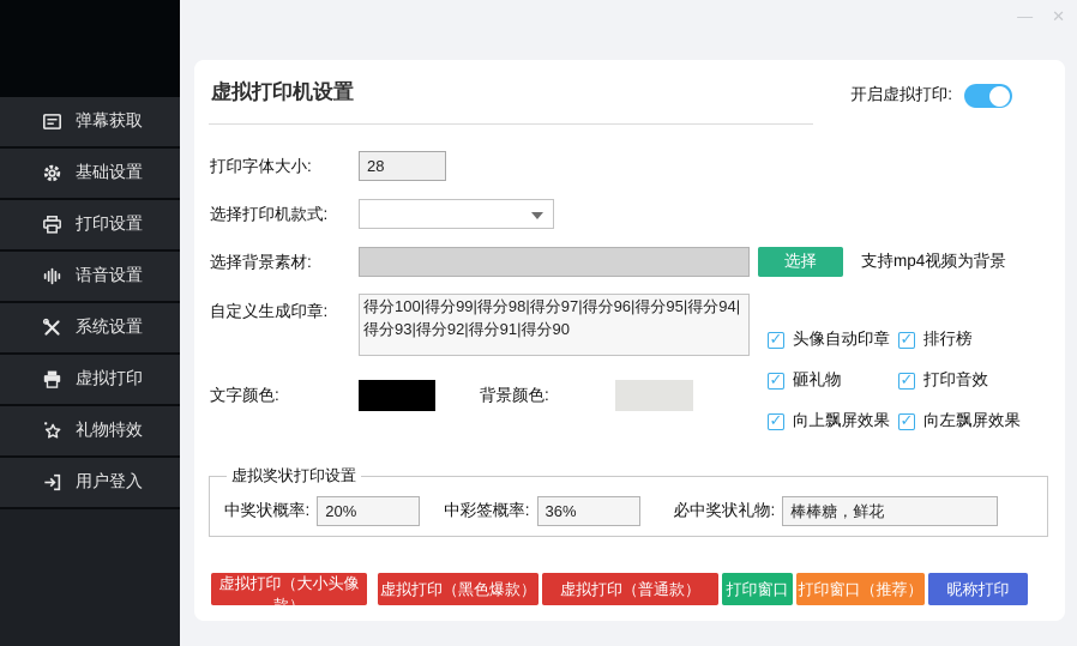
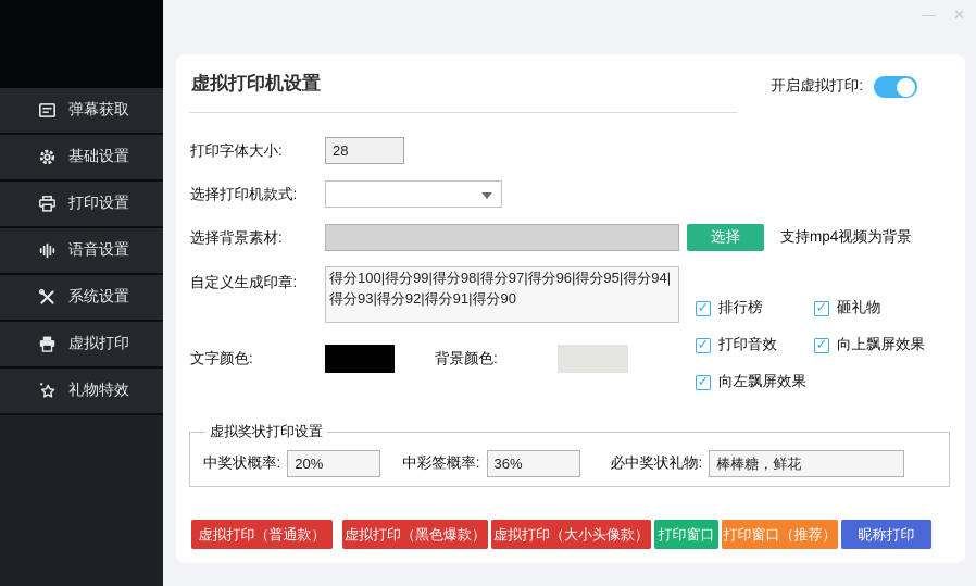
  弹幕获取
  基础设置
  打印设置
  语音设置
  系统设置
  虚拟打印
  礼物特效
- 用户登入
  —
  ✕
  虚拟打印机设置
  开启虚拟打印:
  打印字体大小:
  28
  选择打印机款式:
  选择背景素材:
  选择
  支持mp4视频为背景
  自定义生成印章:
- 头像自动印章
  排行榜
  砸礼物
  打印音效
  向上飘屏效果
  向左飘屏效果
  文字颜色:
  背景颜色:
  虚拟奖状打印设置
  中奖状概率:
  20%
  中彩签概率:
  36%
  必中奖状礼物:
  棒棒糖，鲜花
- 虚拟打印（大小头像款）
+ 虚拟打印（普通款）
  虚拟打印（黑色爆款）
- 虚拟打印（普通款）
+ 虚拟打印（大小头像款）
  打印窗口
  打印窗口（推荐）
  昵称打印
